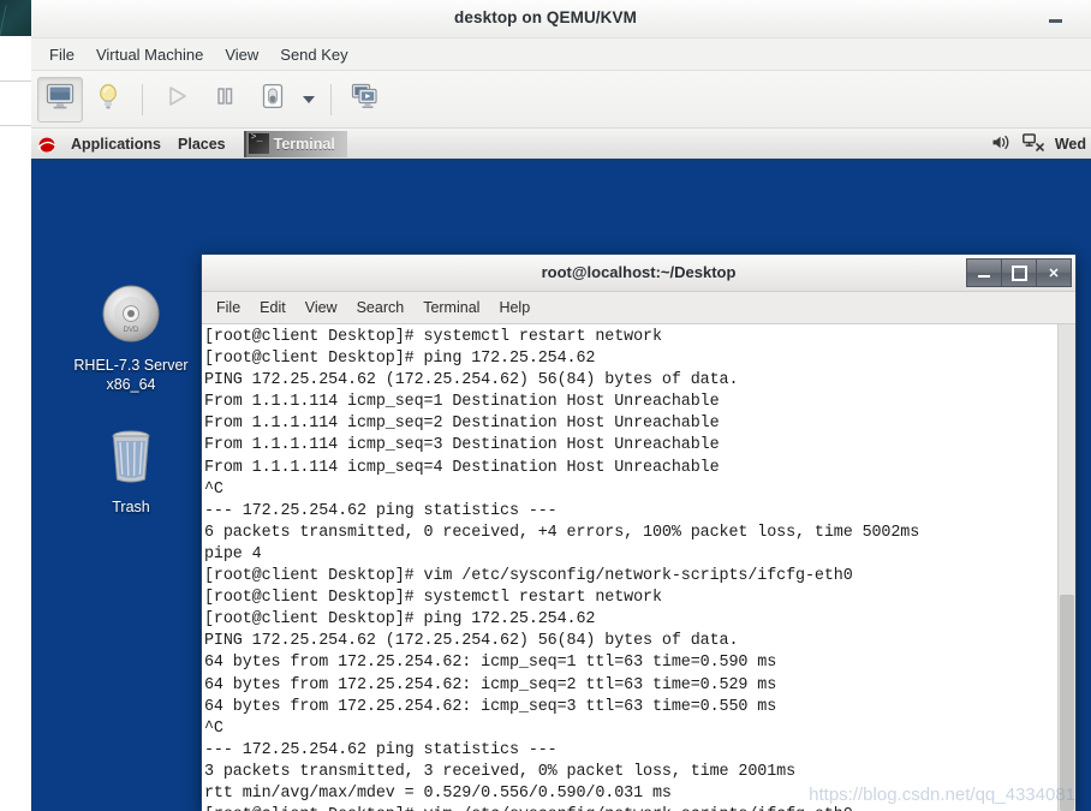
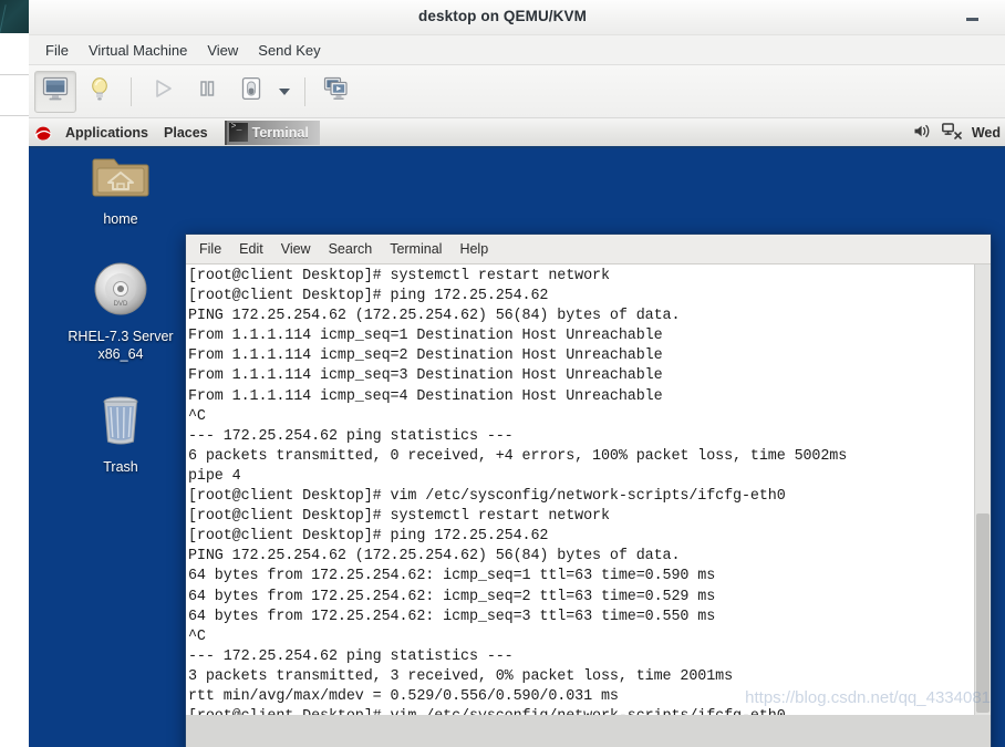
  desktop on QEMU/KVM
  File
  Virtual Machine
  View
  Send Key
  Applications
  Places
  Terminal
  Wed
+ home
  RHEL-7.3 Server x86_64
  Trash
- root@localhost:~/Desktop
- ✕
  File
  Edit
  View
  Search
  Terminal
  Help
  [root@client Desktop]# systemctl restart network
  [root@client Desktop]# ping 172.25.254.62
  PING 172.25.254.62 (172.25.254.62) 56(84) bytes of data.
  From 1.1.1.114 icmp_seq=1 Destination Host Unreachable
  From 1.1.1.114 icmp_seq=2 Destination Host Unreachable
  From 1.1.1.114 icmp_seq=3 Destination Host Unreachable
  From 1.1.1.114 icmp_seq=4 Destination Host Unreachable
  ^C
  --- 172.25.254.62 ping statistics ---
  6 packets transmitted, 0 received, +4 errors, 100% packet loss, time 5002ms
  pipe 4
  [root@client Desktop]# vim /etc/sysconfig/network-scripts/ifcfg-eth0
  [root@client Desktop]# systemctl restart network
  [root@client Desktop]# ping 172.25.254.62
  PING 172.25.254.62 (172.25.254.62) 56(84) bytes of data.
  64 bytes from 172.25.254.62: icmp_seq=1 ttl=63 time=0.590 ms
  64 bytes from 172.25.254.62: icmp_seq=2 ttl=63 time=0.529 ms
  64 bytes from 172.25.254.62: icmp_seq=3 ttl=63 time=0.550 ms
  ^C
  --- 172.25.254.62 ping statistics ---
  3 packets transmitted, 3 received, 0% packet loss, time 2001ms
  rtt min/avg/max/mdev = 0.529/0.556/0.590/0.031 ms
  https://blog.csdn.net/qq_4334081
